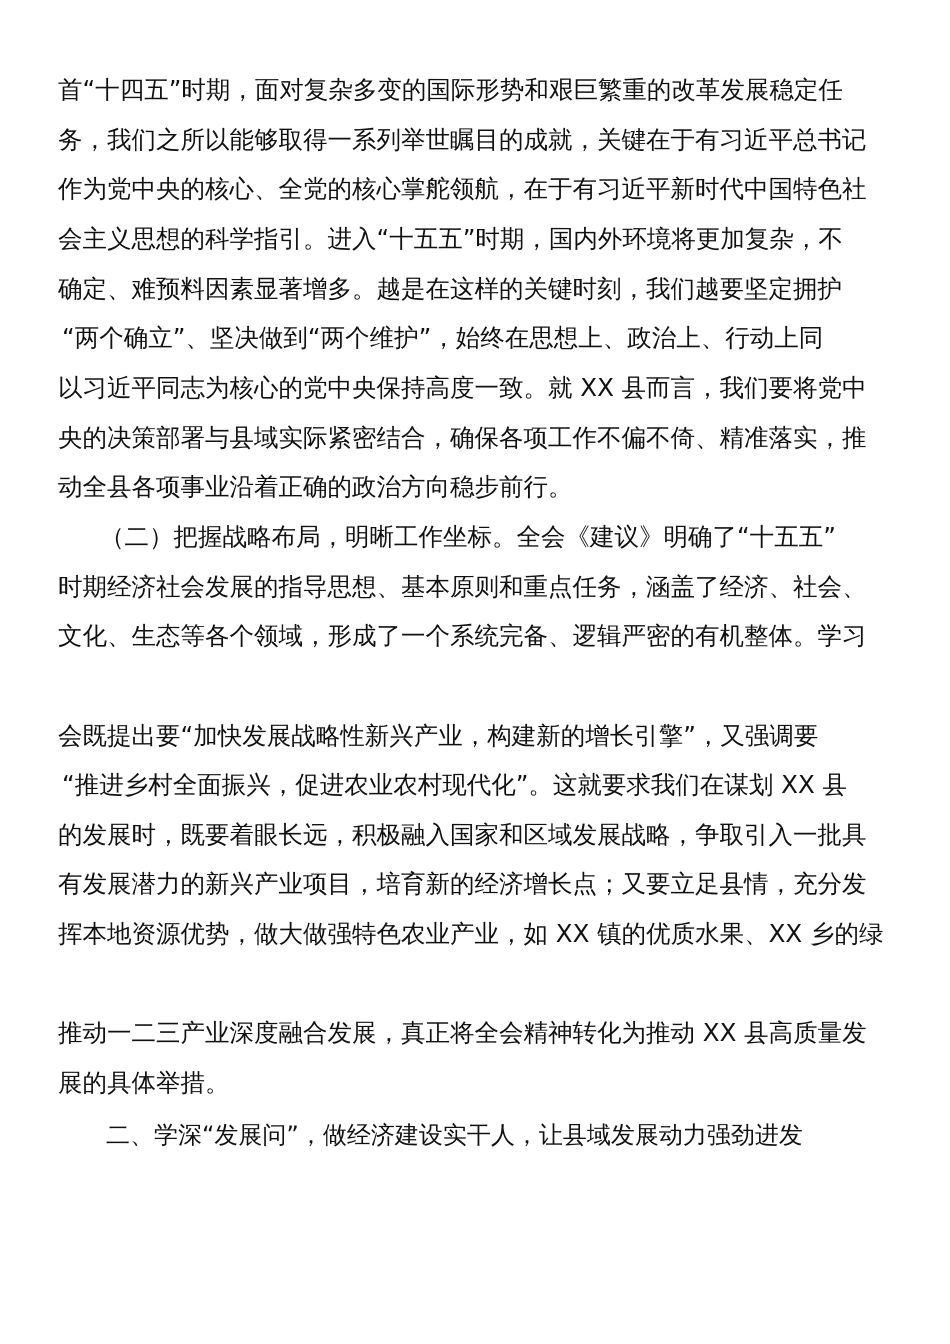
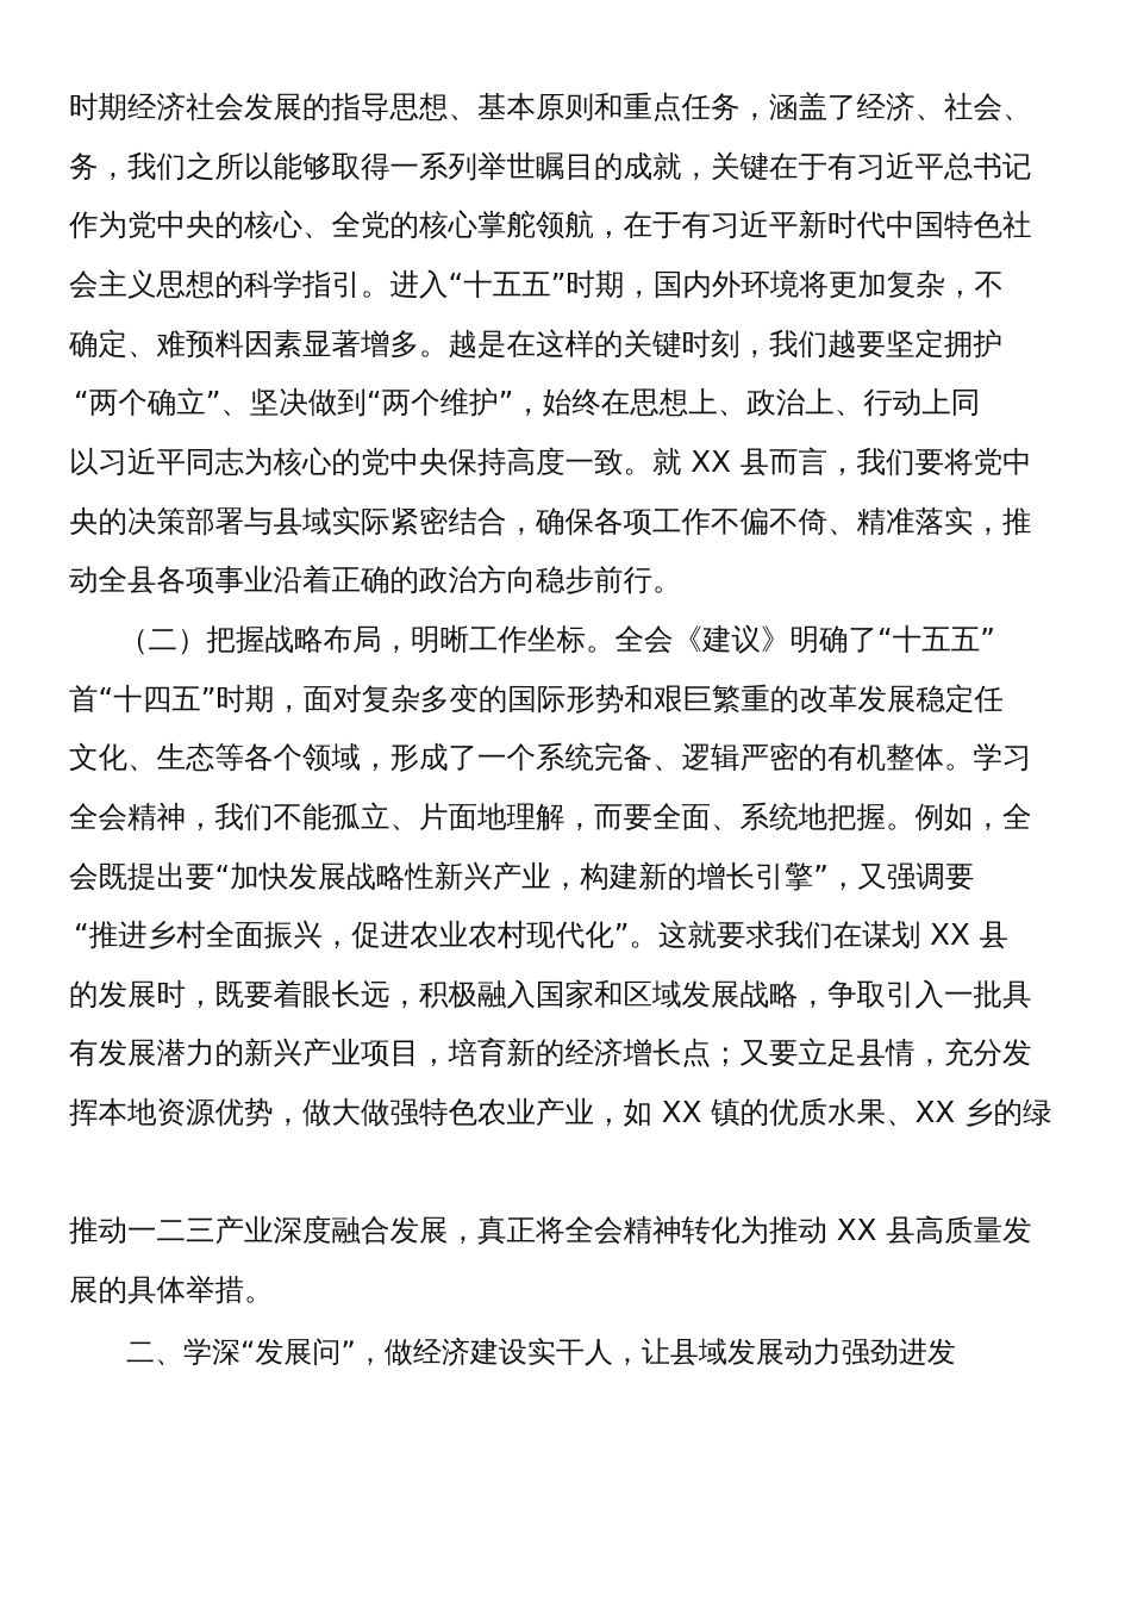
- 首“十四五”时期，面对复杂多变的国际形势和艰巨繁重的改革发展稳定任
+ 时期经济社会发展的指导思想、基本原则和重点任务，涵盖了经济、社会、
  务，我们之所以能够取得一系列举世瞩目的成就，关键在于有习近平总书记
  作为党中央的核心、全党的核心掌舵领航，在于有习近平新时代中国特色社
  会主义思想的科学指引。进入“十五五”时期，国内外环境将更加复杂，不
  确定、难预料因素显著增多。越是在这样的关键时刻，我们越要坚定拥护
  “两个确立”、坚决做到“两个维护”，始终在思想上、政治上、行动上同
  以习近平同志为核心的党中央保持高度一致。就 XX 县而言，我们要将党中
  央的决策部署与县域实际紧密结合，确保各项工作不偏不倚、精准落实，推
  动全县各项事业沿着正确的政治方向稳步前行。
  （二）把握战略布局，明晰工作坐标。全会《建议》明确了“十五五”
- 时期经济社会发展的指导思想、基本原则和重点任务，涵盖了经济、社会、
+ 首“十四五”时期，面对复杂多变的国际形势和艰巨繁重的改革发展稳定任
  文化、生态等各个领域，形成了一个系统完备、逻辑严密的有机整体。学习
+ 全会精神，我们不能孤立、片面地理解，而要全面、系统地把握。例如，全
  会既提出要“加快发展战略性新兴产业，构建新的增长引擎”，又强调要
  “推进乡村全面振兴，促进农业农村现代化”。这就要求我们在谋划 XX 县
  的发展时，既要着眼长远，积极融入国家和区域发展战略，争取引入一批具
  有发展潜力的新兴产业项目，培育新的经济增长点；又要立足县情，充分发
  挥本地资源优势，做大做强特色农业产业，如 XX 镇的优质水果、XX 乡的绿
  推动一二三产业深度融合发展，真正将全会精神转化为推动 XX 县高质量发
  展的具体举措。
  二、学深“发展问”，做经济建设实干人，让县域发展动力强劲进发
